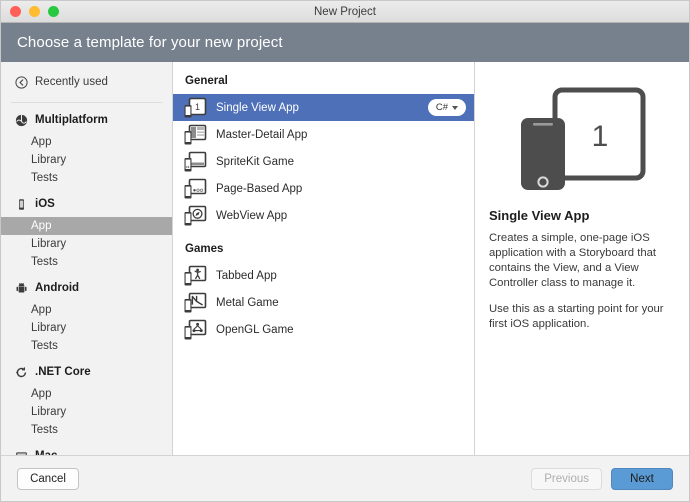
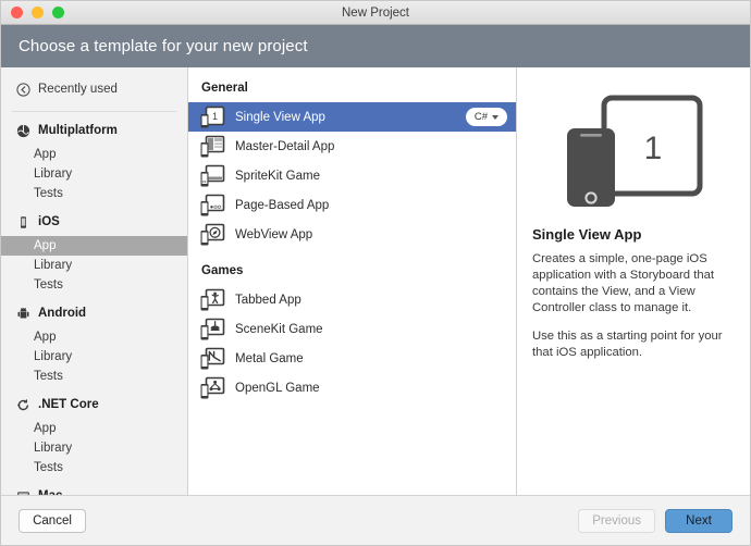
  New Project
  Choose a template for your new project
  Recently used
  Multiplatform
  App
  Library
  Tests
  iOS
  App
  Library
  Tests
  Android
  App
  Library
  Tests
  .NET Core
  App
  Library
  Tests
  General
  1
  Single View App
  C#
  Master-Detail App
  SpriteKit Game
  Page-Based App
  WebView App
  Games
  Tabbed App
+ SceneKit Game
  Metal Game
  OpenGL Game
  1
  Single View App
  Creates a simple, one-page iOS application with a Storyboard that contains the View, and a View Controller class to manage it.
- Use this as a starting point for your first iOS application.
+ Use this as a starting point for your that iOS application.
  Cancel
  Previous
  Next
